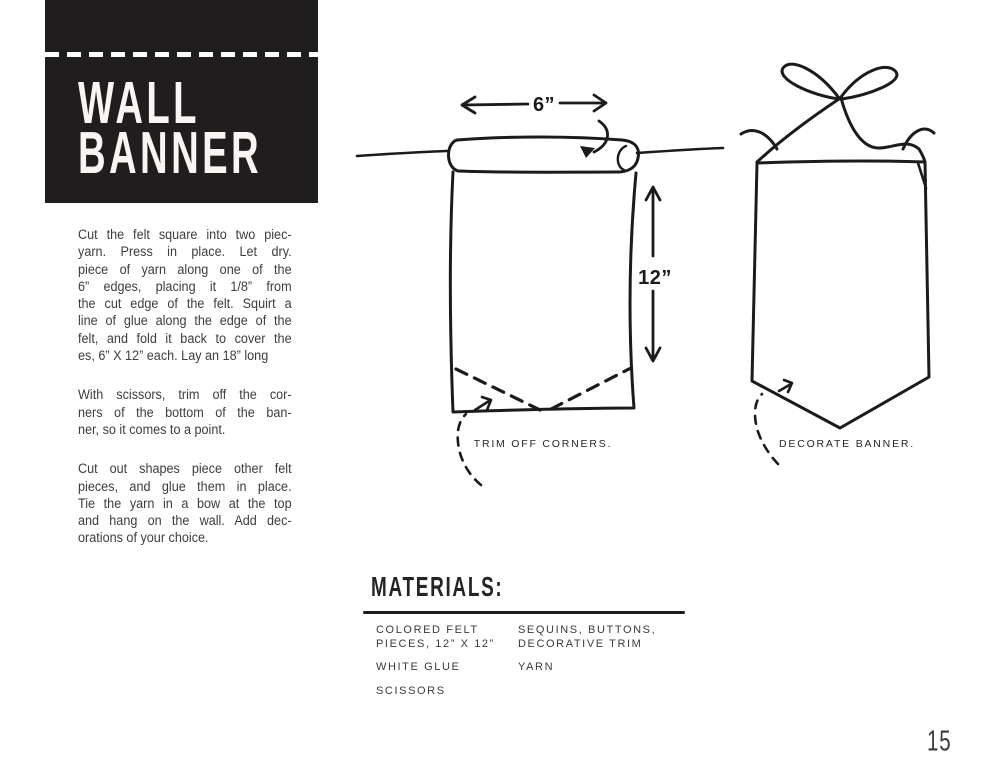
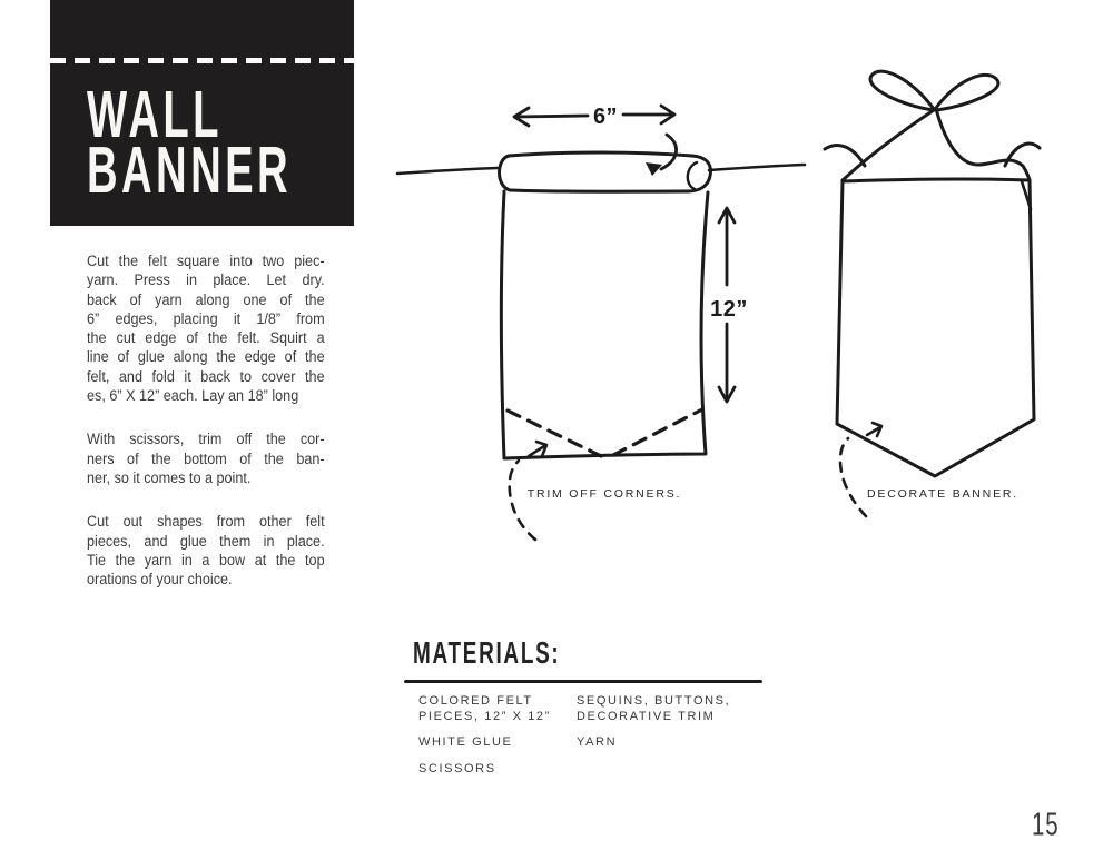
  WALL
  BANNER
  Cut the felt square into two piec-
  yarn. Press in place. Let dry.
- piece of yarn along one of the
+ back of yarn along one of the
  6” edges, placing it 1/8” from
  the cut edge of the felt. Squirt a
  line of glue along the edge of the
  felt, and fold it back to cover the
  es, 6” X 12” each. Lay an 18” long
  With scissors, trim off the cor-
  ners of the bottom of the ban-
  ner, so it comes to a point.
- Cut out shapes piece other felt
+ Cut out shapes from other felt
  pieces, and glue them in place.
  Tie the yarn in a bow at the top
- and hang on the wall. Add dec-
  orations of your choice.
  6”
  12”
  TRIM OFF CORNERS.
  DECORATE BANNER.
  MATERIALS:
  COLORED FELT
  PIECES, 12” X 12”
  WHITE GLUE
  SCISSORS
  SEQUINS, BUTTONS,
  DECORATIVE TRIM
  YARN
  15
